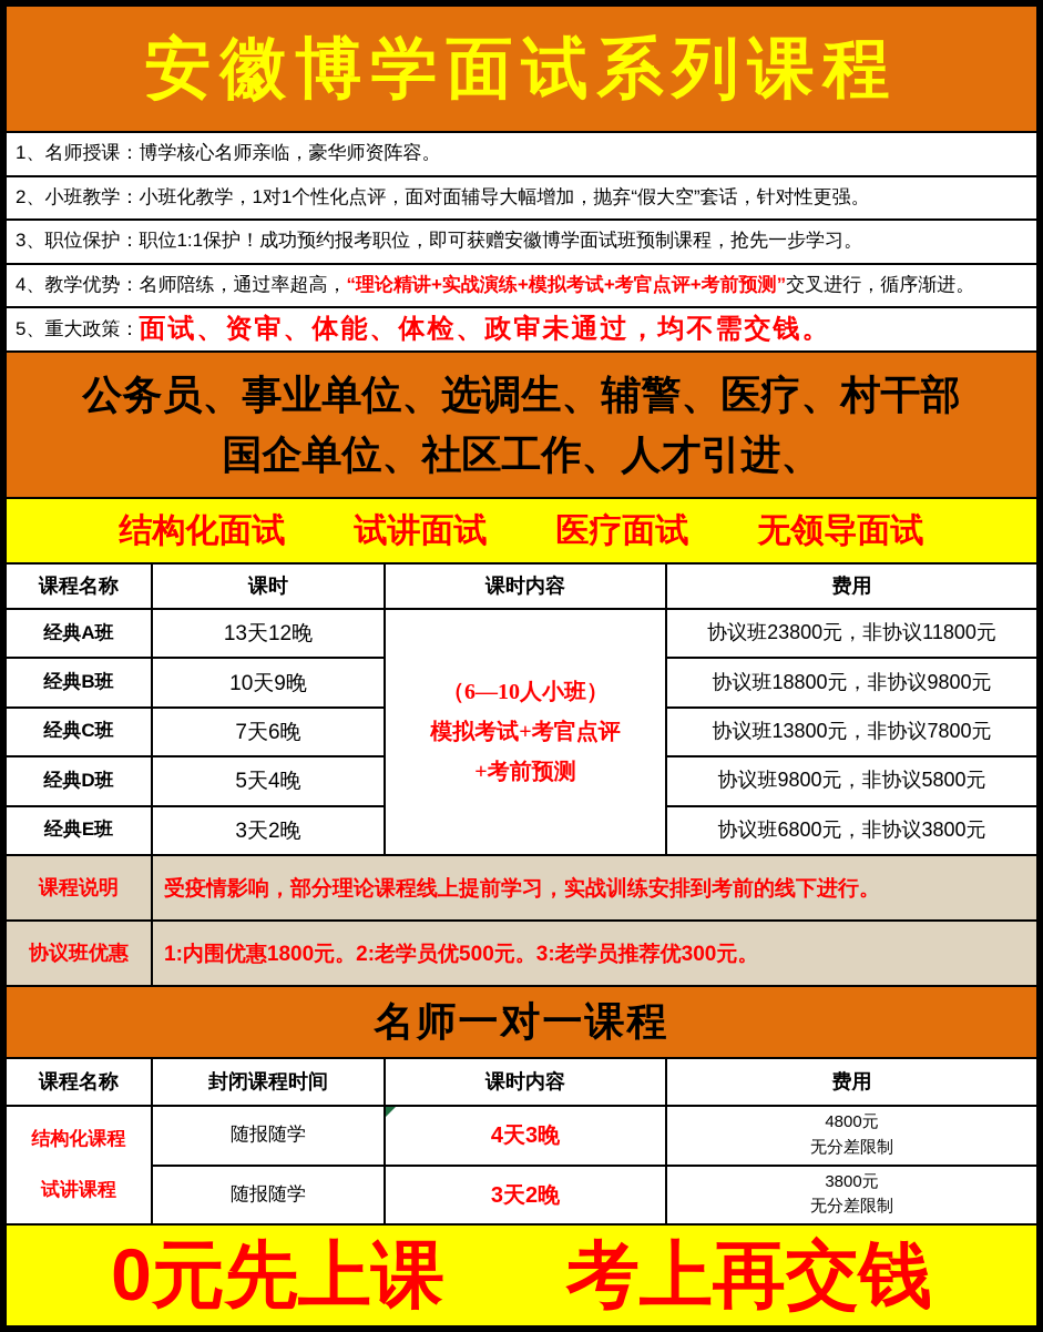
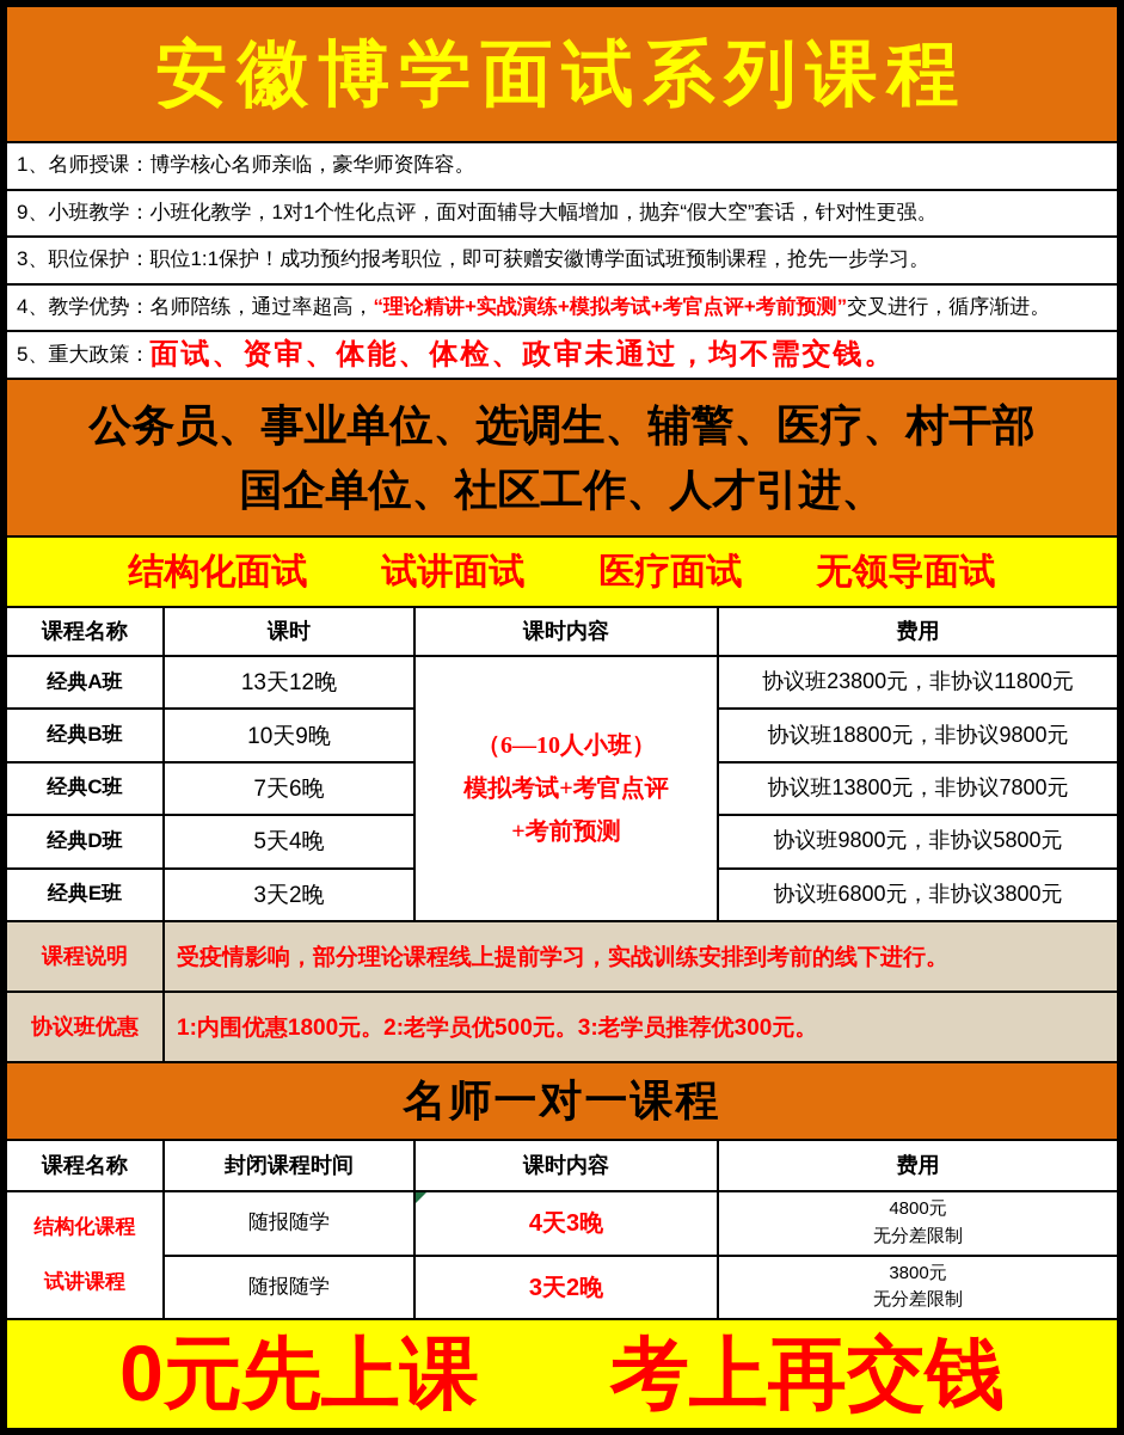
  安徽博学面试系列课程
  1、名师授课：博学核心名师亲临，豪华师资阵容。
- 2、小班教学：小班化教学，1对1个性化点评，面对面辅导大幅增加，抛弃“假大空”套话，针对性更强。
+ 9、小班教学：小班化教学，1对1个性化点评，面对面辅导大幅增加，抛弃“假大空”套话，针对性更强。
  3、职位保护：职位1:1保护！成功预约报考职位，即可获赠安徽博学面试班预制课程，抢先一步学习。
  4、教学优势：名师陪练，通过率超高，
  “理论精讲+实战演练+模拟考试+考官点评+考前预测”
  交叉进行，循序渐进。
  5、重大政策：
  面试、资审、体能、体检、政审未通过，均不需交钱。
  公务员、事业单位、选调生、辅警、医疗、村干部
  国企单位、社区工作、人才引进、
  结构化面试
  试讲面试
  医疗面试
  无领导面试
  课程名称
  课时
  课时内容
  费用
  经典A班
  13天12晚
  协议班23800元，非协议11800元
  经典B班
  10天9晚
  协议班18800元，非协议9800元
  经典C班
  7天6晚
  协议班13800元，非协议7800元
  经典D班
  5天4晚
  协议班9800元，非协议5800元
  经典E班
  3天2晚
  协议班6800元，非协议3800元
  （6—10人小班）
  模拟考试+考官点评
  +考前预测
  课程说明
  受疫情影响，部分理论课程线上提前学习，实战训练安排到考前的线下进行。
  协议班优惠
  1:内围优惠1800元。2:老学员优500元。3:老学员推荐优300元。
  名师一对一课程
  课程名称
  封闭课程时间
  课时内容
  费用
  结构化课程
  试讲课程
  随报随学
  4天3晚
  4800元
  无分差限制
  随报随学
  3天2晚
  3800元
  无分差限制
  0元先上课
  考上再交钱
